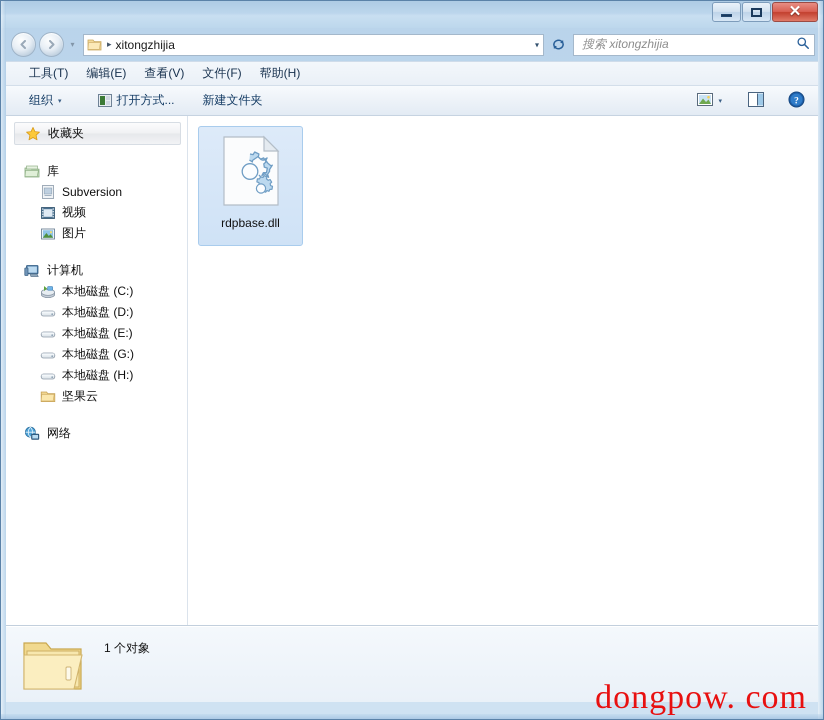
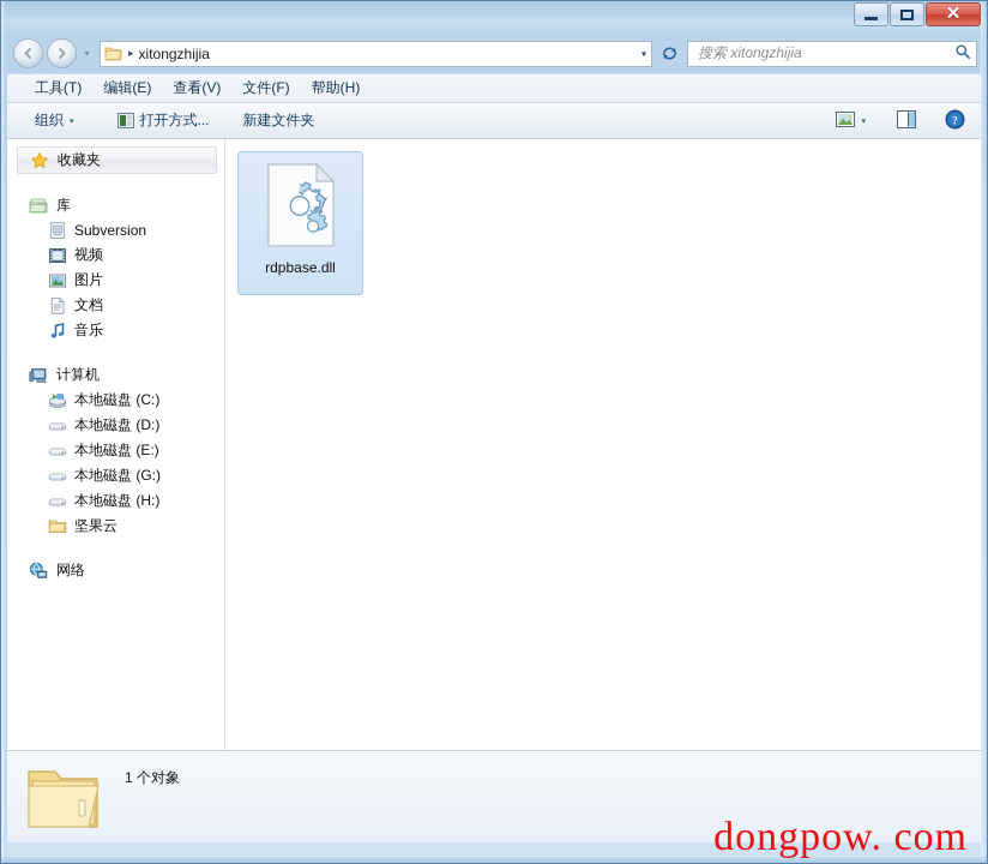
  ✕
  ▾
  ▸
  xitongzhijia
  ▾
  搜索 xitongzhijia
  工具(T)
  编辑(E)
  查看(V)
  文件(F)
  帮助(H)
  组织
  打开方式...
  新建文件夹
  ?
  收藏夹
  库
  Subversion
  视频
  图片
+ 文档
+ 音乐
  计算机
  本地磁盘 (C:)
  本地磁盘 (D:)
  本地磁盘 (E:)
  本地磁盘 (G:)
  本地磁盘 (H:)
  坚果云
  网络
  rdpbase.dll
  1 个对象
  dongpow. com
